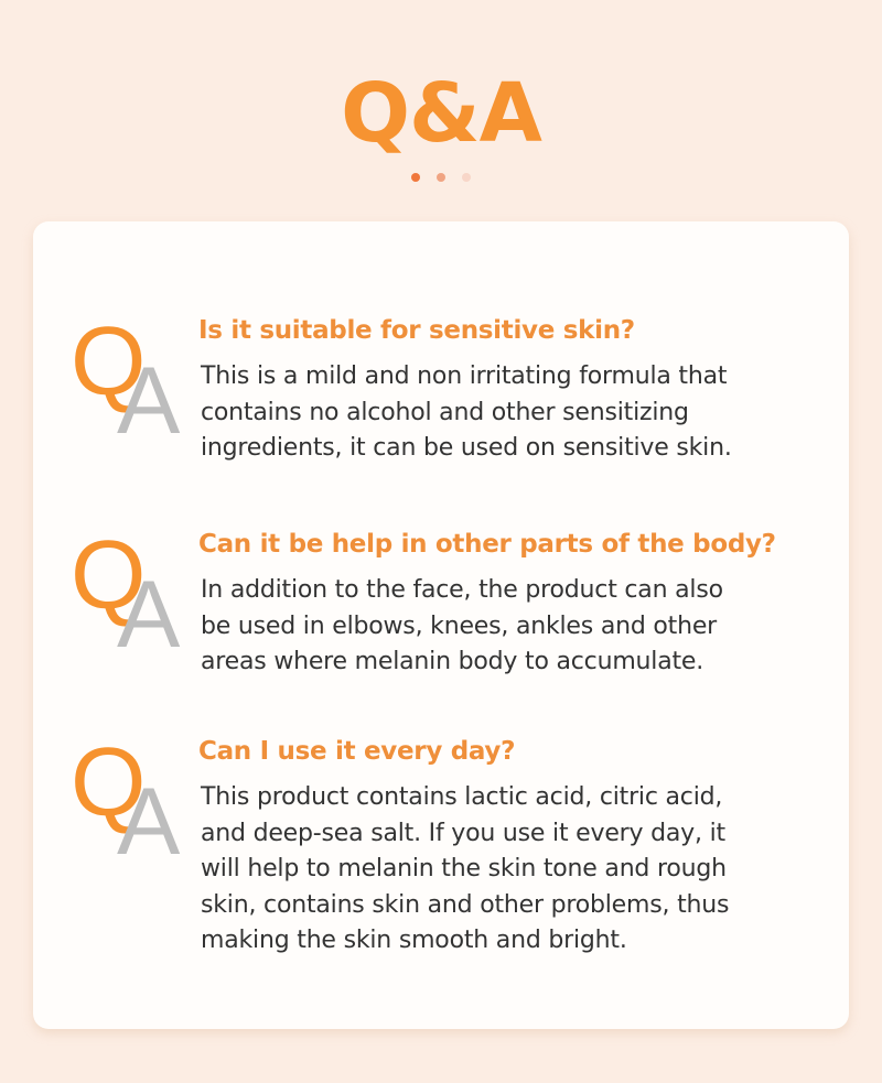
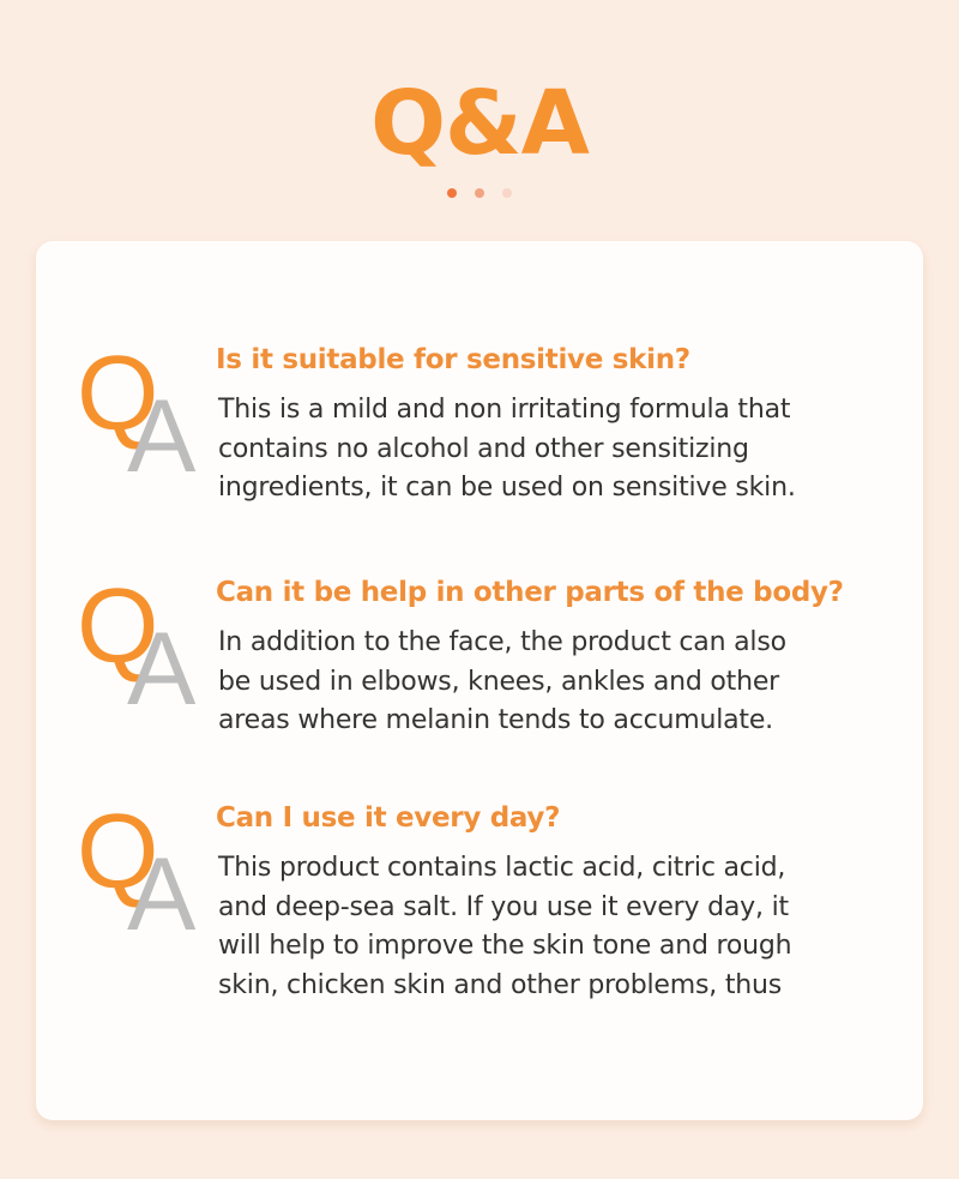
  Q&A
  Q
  A
  Is it suitable for sensitive skin?
  This is a mild and non irritating formula that
  contains no alcohol and other sensitizing
  ingredients, it can be used on sensitive skin.
  Q
  A
  Can it be help in other parts of the body?
  In addition to the face, the product can also
  be used in elbows, knees, ankles and other
- areas where melanin body to accumulate.
+ areas where melanin tends to accumulate.
  Q
  A
  Can I use it every day?
  This product contains lactic acid, citric acid,
  and deep-sea salt. If you use it every day, it
- will help to melanin the skin tone and rough
+ will help to improve the skin tone and rough
- skin, contains skin and other problems, thus
+ skin, chicken skin and other problems, thus
- making the skin smooth and bright.
